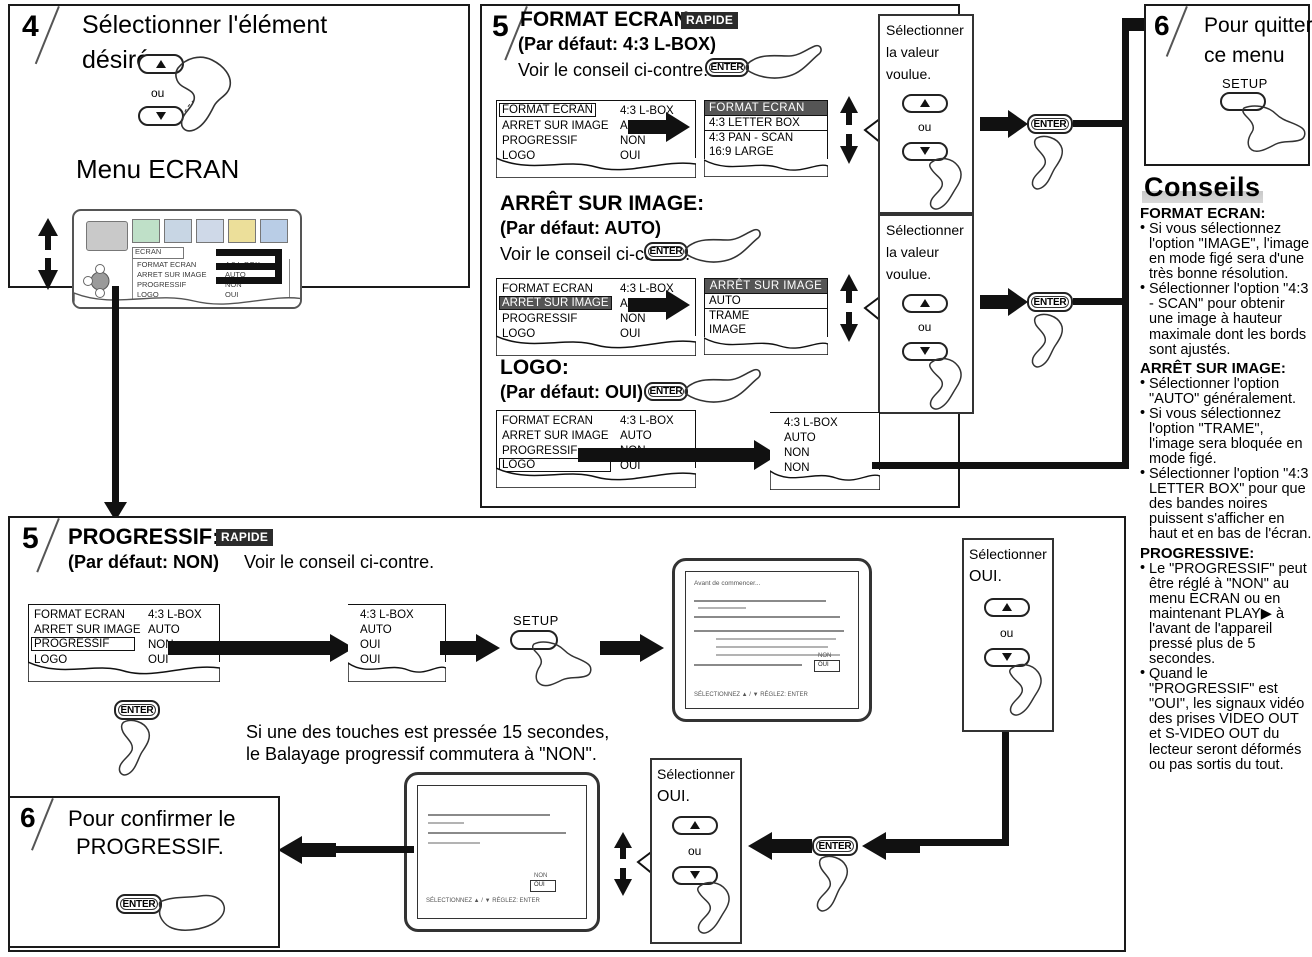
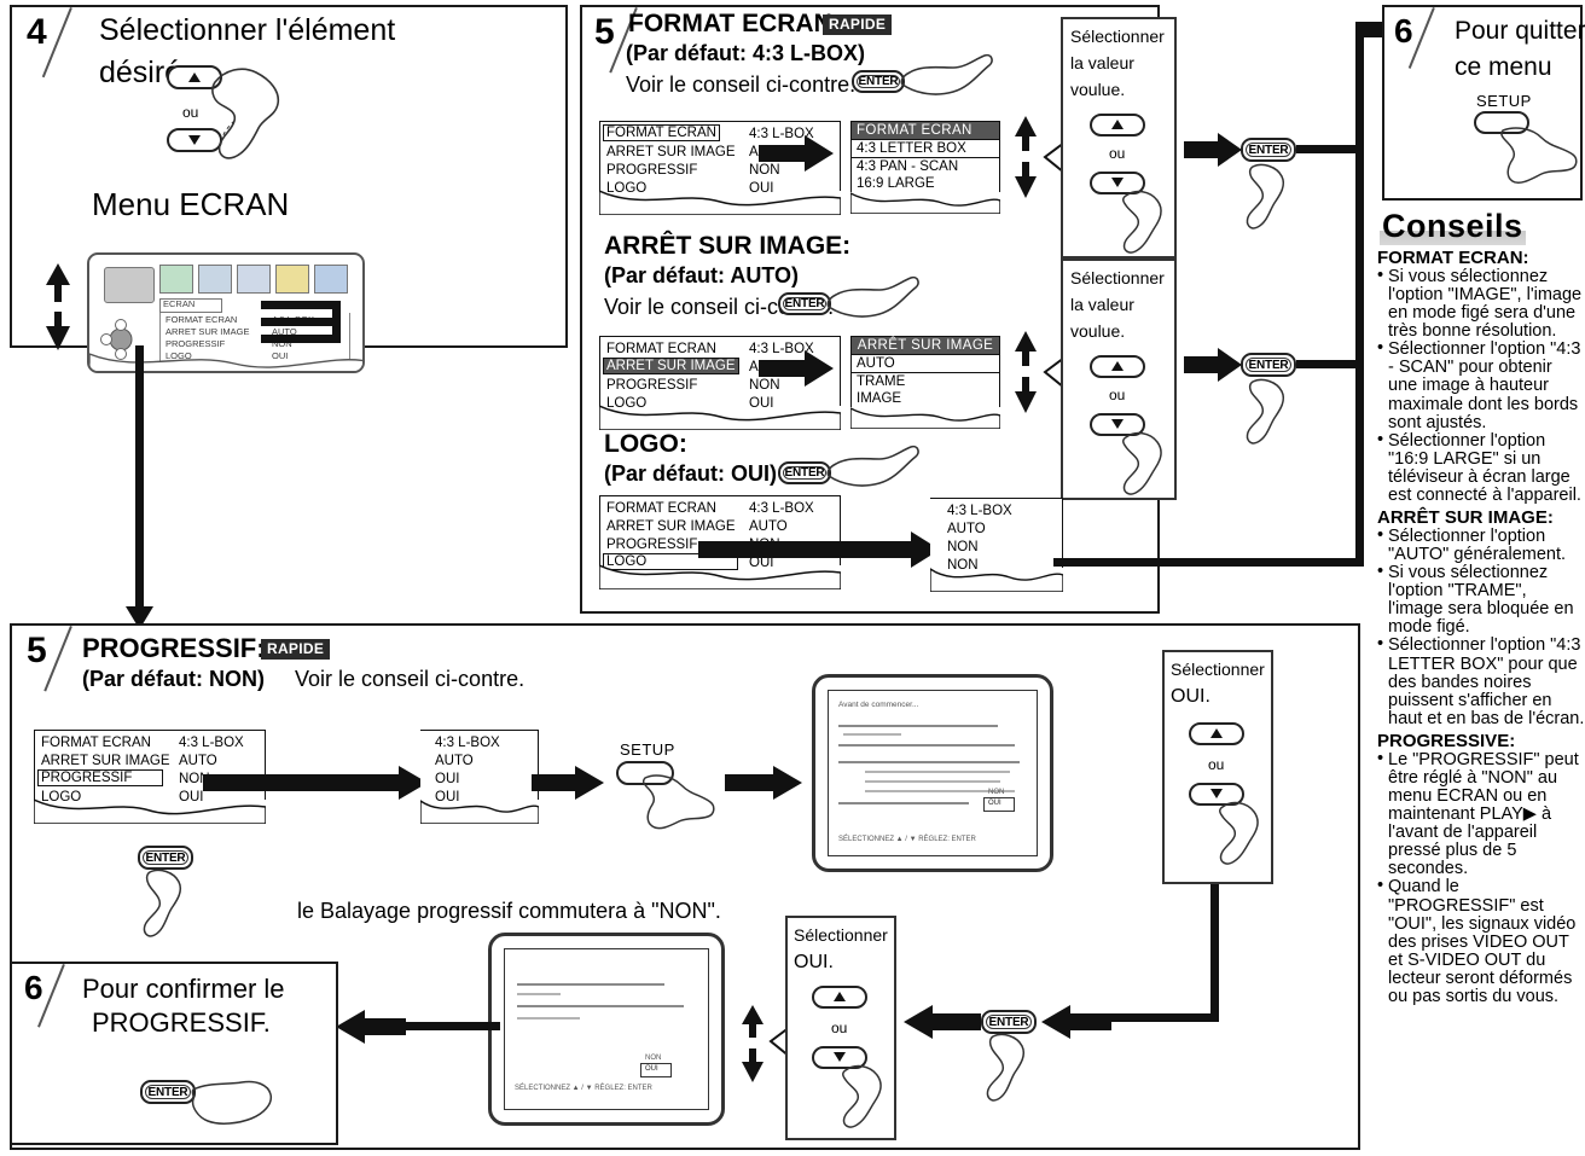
  4
  Sélectionner l'élément
  désir
  ou
  Menu ECRAN
  ECRAN
  FORMAT ECRAN
  ARRET SUR IMAGE
  AUTO
  PROGRESSIF
  NON
  LOGO
  OUI
  5
  FORMAT ECRA
  RAPIDE
  (Par défaut: 4:3 L-BOX)
  Voir le conseil ci-contre
  ENTER
  FORMAT ECRAN
  4:3 L-BOX
  ARRET SUR IMAGE
  PROGRESSIF
  NON
  LOGO
  OUI
  FORMAT ECRAN
  4:3 LETTER BOX
  4:3 PAN - SCAN
  16:9 LARGE
  Sélectionner
  la valeur
  voulue.
  ou
  ENTER
  ARRÊT SUR IMAGE:
  (Par défaut: AUTO)
  Voir le conseil ci-c
  ENTER
  FORMAT ECRAN
  4:3 L-BOX
  ARRET SUR IMAGE
  PROGRESSIF
  NON
  LOGO
  OUI
  ARRÊT SUR IMAGE
  AUTO
  TRAME
  IMAGE
  Sélectionner
  la valeur
  voulue.
  ou
  ENTER
  LOGO:
  (Par défaut: OUI)
  ENTER
  FORMAT ECRAN
  4:3 L-BOX
  ARRET SUR IMAGE
  AUTO
  PROGRESSIF
  LOGO
  OUI
  4:3 L-BOX
  AUTO
  NON
  NON
  6
  Pour quitter
  ce menu
  SETUP
  Conseils
  FORMAT ECRAN:
  Si vous sélectionnez l'option "IMAGE", l'image en mode figé sera d'une très bonne résolution.
  Sélectionner l'option "4:3 - SCAN" pour obtenir une image à hauteur maximale dont les bords sont ajustés.
+ Sélectionner l'option "16:9 LARGE" si un téléviseur à écran large est connecté à l'appareil.
  ARRÊT SUR IMAGE:
  Sélectionner l'option "AUTO" généralement.
  Si vous sélectionnez l'option "TRAME", l'image sera bloquée en mode figé.
  Sélectionner l'option "4:3 LETTER BOX" pour que des bandes noires puissent s'afficher en haut et en bas de l'écran.
  PROGRESSIVE:
  Le "PROGRESSIF" peut être réglé à "NON" au menu ECRAN ou en maintenant PLAY▶ à l'avant de l'appareil pressé plus de 5 secondes.
- Quand le "PROGRESSIF" est "OUI", les signaux vidéo des prises VIDEO OUT et S-VIDEO OUT du lecteur seront déformés ou pas sortis du tout.
+ Quand le "PROGRESSIF" est "OUI", les signaux vidéo des prises VIDEO OUT et S-VIDEO OUT du lecteur seront déformés ou pas sortis du vous.
  5
  PROGRESSIF
  RAPIDE
  (Par défaut: NON)
  Voir le conseil ci-contre.
  FORMAT ECRAN
  4:3 L-BOX
  ARRET SUR IMAGE
  AUTO
  PROGRESSIF
  LOGO
  OUI
  ENTER
  4:3 L-BOX
  AUTO
  OUI
  OUI
  SETUP
  Sélectionner
  OUI.
  ou
- Si une des touches est pressée 15 secondes,
  le Balayage progressif commutera à "NON".
  Sélectionner
  OUI.
  ou
  ENTER
  6
  Pour confirmer le
  PROGRESSIF.
  ENTER
